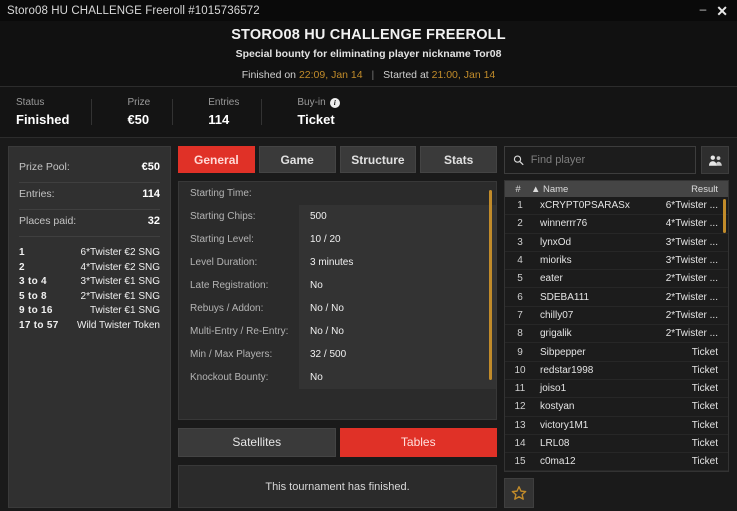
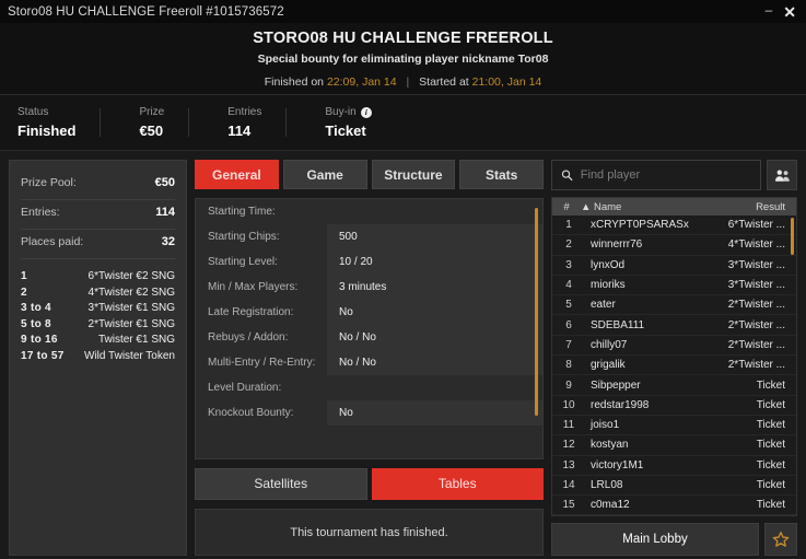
  Storo08 HU CHALLENGE Freeroll #1015736572
  –
  ✕
  STORO08 HU CHALLENGE FREEROLL
  Special bounty for eliminating player nickname Tor08
  Finished on 22:09, Jan 14 | Started at 21:00, Jan 14
  Status
  Finished
  Prize
  €50
  Entries
  114
  Buy-in
  i
  Ticket
  Prize Pool:
  €50
  Entries:
  114
  Places paid:
  32
  1
  6*Twister €2 SNG
  2
  4*Twister €2 SNG
  3 to 4
  3*Twister €1 SNG
  5 to 8
  2*Twister €1 SNG
  9 to 16
  Twister €1 SNG
  17 to 57
  Wild Twister Token
  General
  Game
  Structure
  Stats
  Starting Time:
  Starting Chips:
  500
  Starting Level:
  10 / 20
- Level Duration:
+ Min / Max Players:
  3 minutes
  Late Registration:
  No
  Rebuys / Addon:
  No / No
  Multi-Entry / Re-Entry:
  No / No
- Min / Max Players:
+ Level Duration:
- 32 / 500
  Knockout Bounty:
  No
  Satellites
  Tables
  This tournament has finished.
  Find player
  #
  ▲
  Name
  Result
  1
  xCRYPT0PSARASx
  6*Twister ...
  2
  winnerrr76
  4*Twister ...
  3
  lynxOd
  3*Twister ...
  4
  mioriks
  3*Twister ...
  5
  eater
  2*Twister ...
  6
  SDEBA111
  2*Twister ...
  7
  chilly07
  2*Twister ...
  8
  grigalik
  2*Twister ...
  9
  Sibpepper
  Ticket
  10
  redstar1998
  Ticket
  11
  joiso1
  Ticket
  12
  kostyan
  Ticket
  13
  victory1M1
  Ticket
  14
  LRL08
  Ticket
  15
  c0ma12
  Ticket
+ Main Lobby
